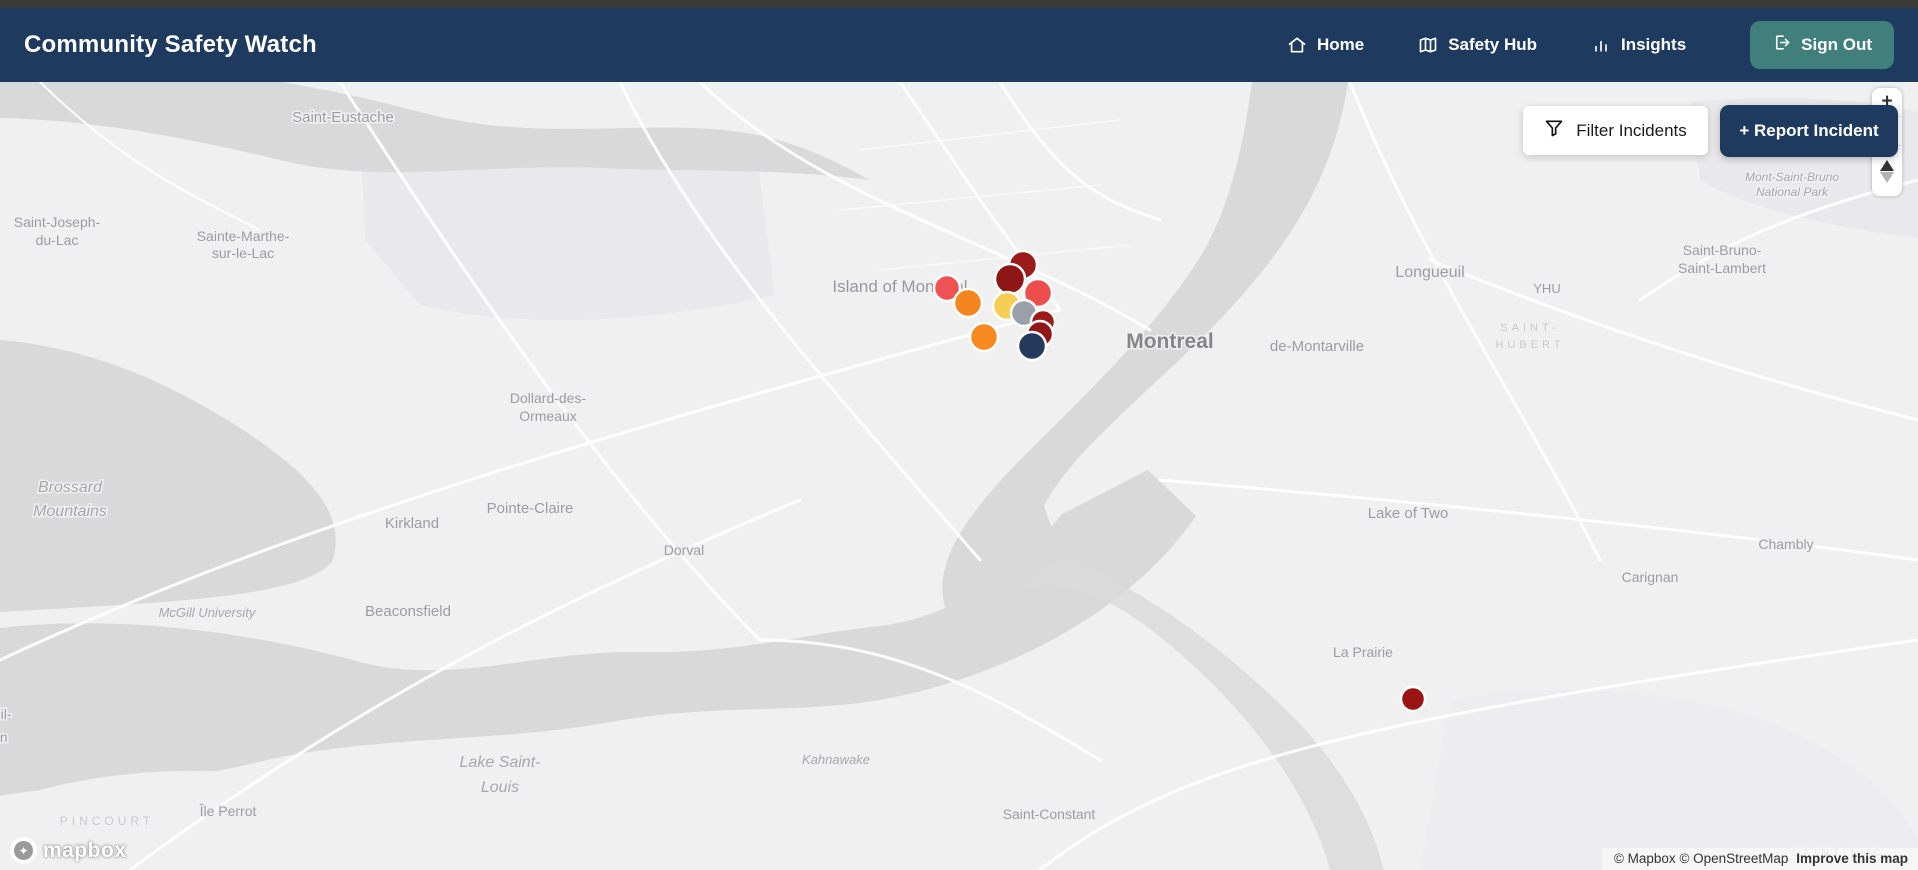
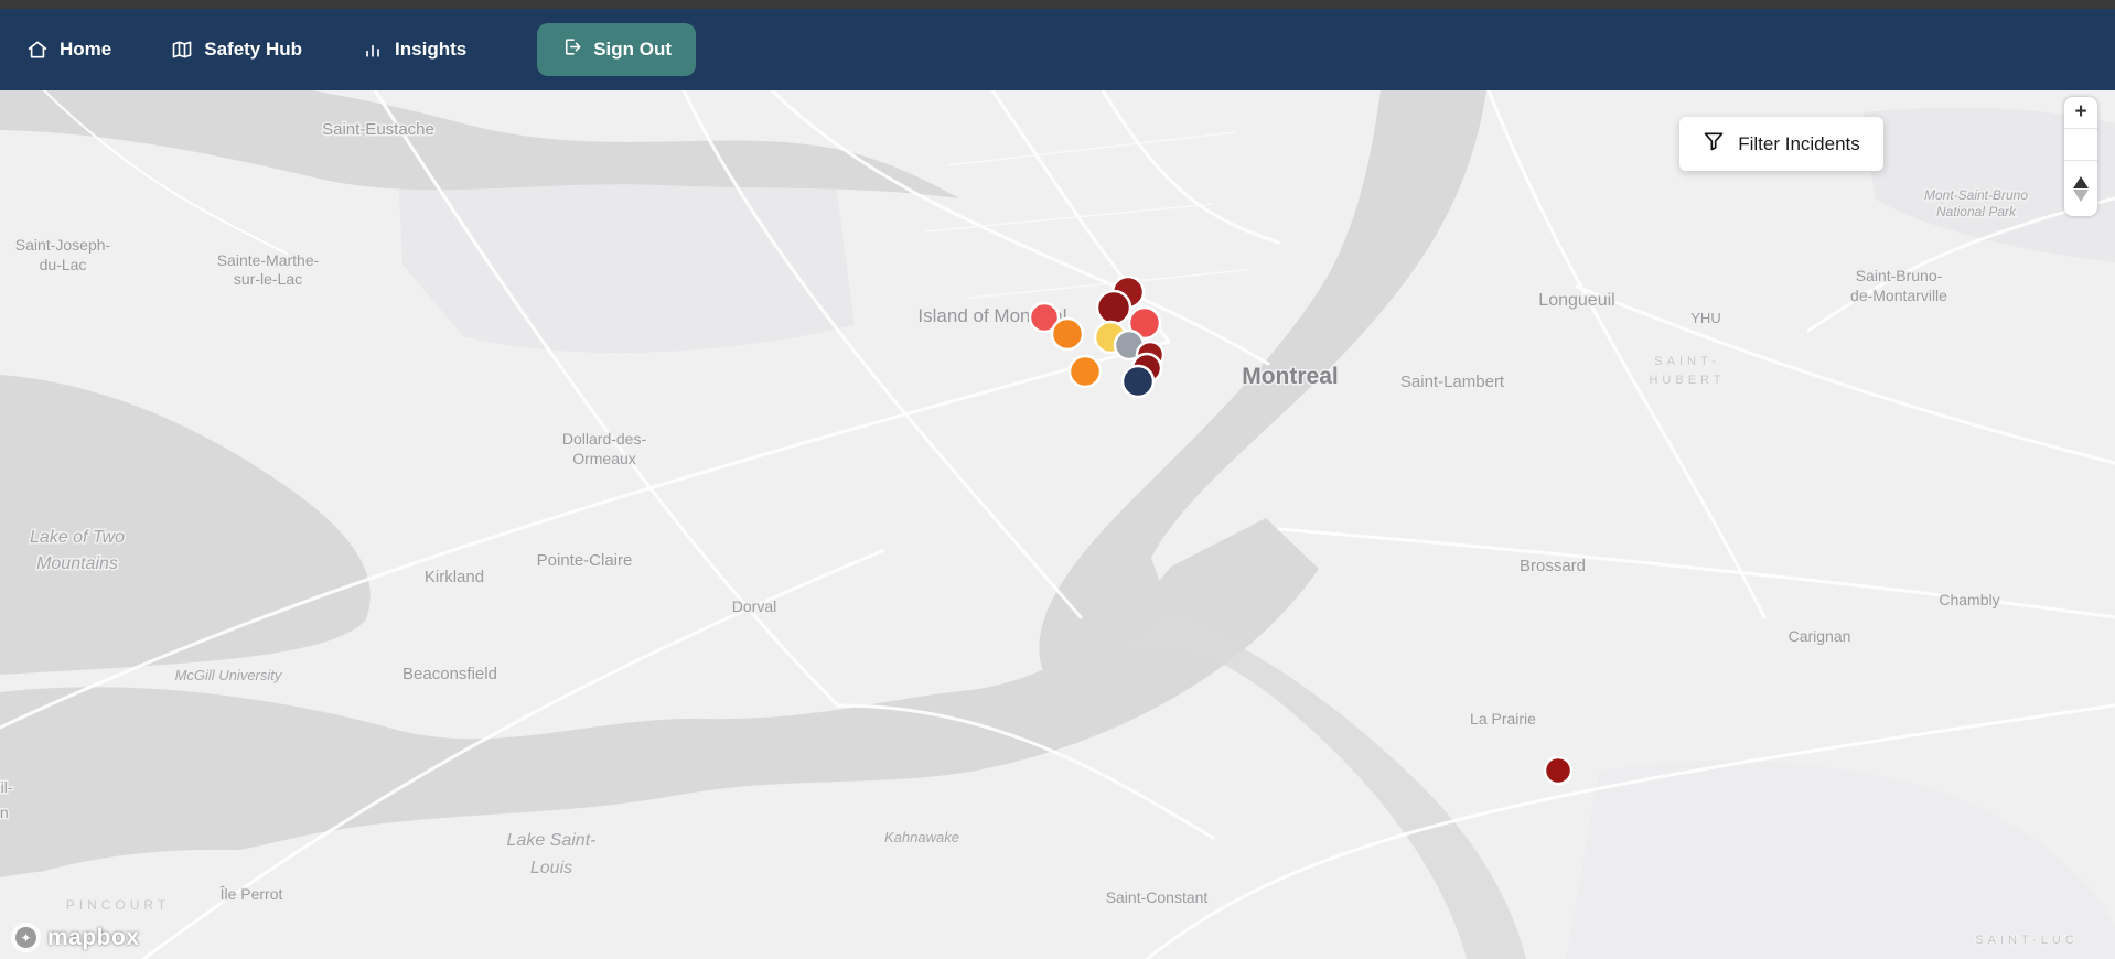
- Community Safety Watch
  Home
  Safety Hub
  Insights
  Sign Out
  Saint-Eustache
  Saint-Joseph-
  du-Lac
  Sainte-Marthe-
  sur-le-Lac
- Brossard
+ Lake of Two
  Mountains
  Dollard-des-
  Ormeaux
  Kirkland
  Pointe-Claire
  Dorval
  Beaconsfield
  McGill University
  Lake Saint-
  Louis
  Île Perrot
  PINCOURT
  Island of Monl
  Montreal
- de-Montarville
+ Saint-Lambert
  Longueuil
  YHU
  SAINT-
  HUBERT
  Mont-Saint-Bruno
  National Park
  Saint-Bruno-
- Saint-Lambert
+ de-Montarville
- Lake of Two
+ Brossard
  Carignan
  Chambly
  La Prairie
  Saint-Constant
  Kahnawake
  SAINT-LUC
  Filter Incidents
- + Report Incident
  +
  ✦
  mapbox
- © Mapbox © OpenStreetMap Improve this map
